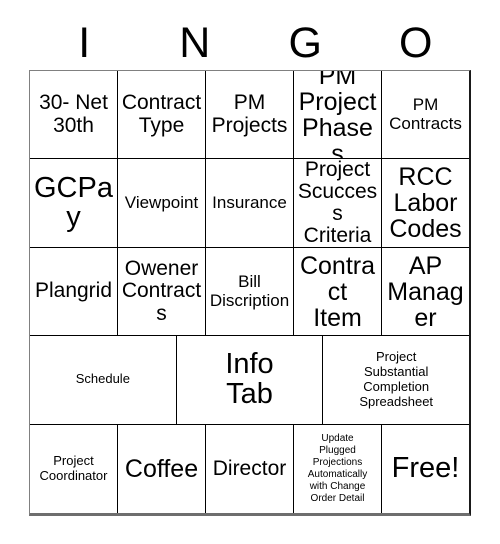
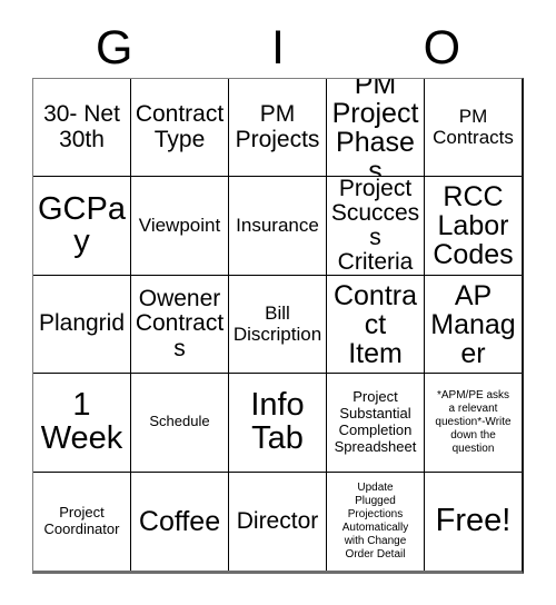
- I
+ G
- N
- G
+ I
  O
  30- Net
  30th
  Contract
  Type
  PM
  Projects
  PM
  Project
  Phases
  PM
  Contracts
  GCPay
  Viewpoint
  Insurance
  Project
  Scuccess
  Criteria
  RCC
  Labor
  Codes
  Plangrid
  Owener
  Contracts
  Bill
  Discription
  Contract
  Item
  AP
  Manager
+ 1
+ Week
  Schedule
  Info
  Tab
  Project
  Substantial
  Completion
  Spreadsheet
+ *APM/PE asks
+ a relevant
+ question*-Write
+ down the
+ question
  Project
  Coordinator
  Coffee
  Director
  Update
  Plugged
  Projections
  Automatically
  with Change
  Order Detail
  Free!
